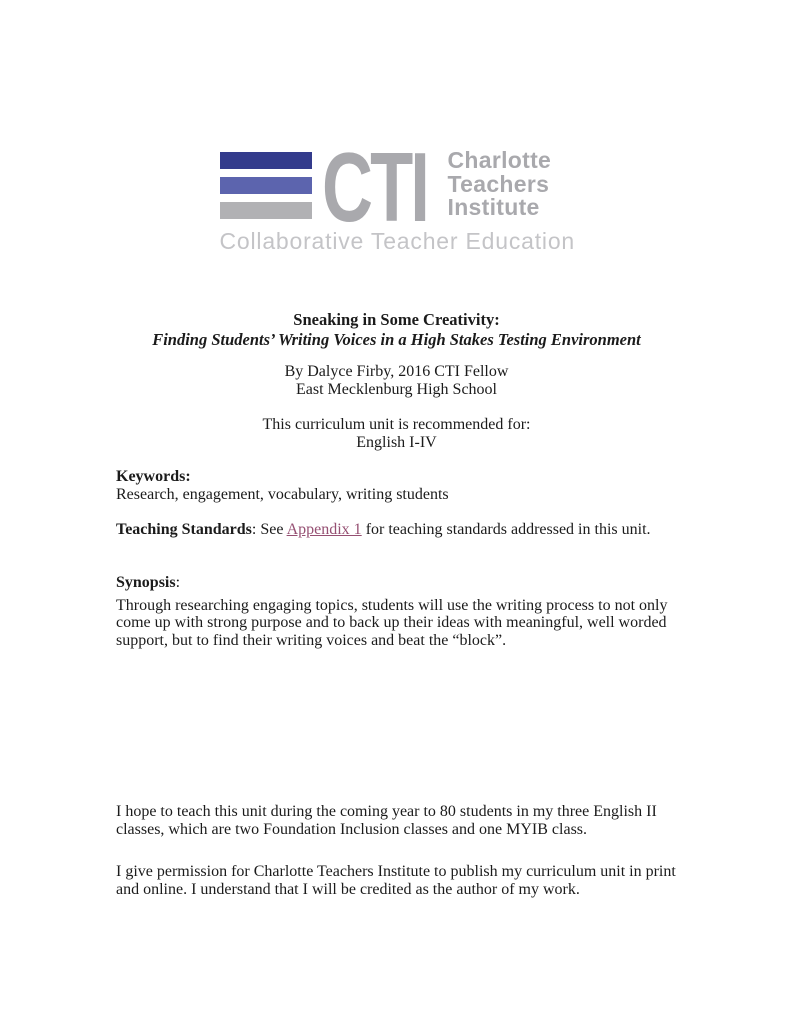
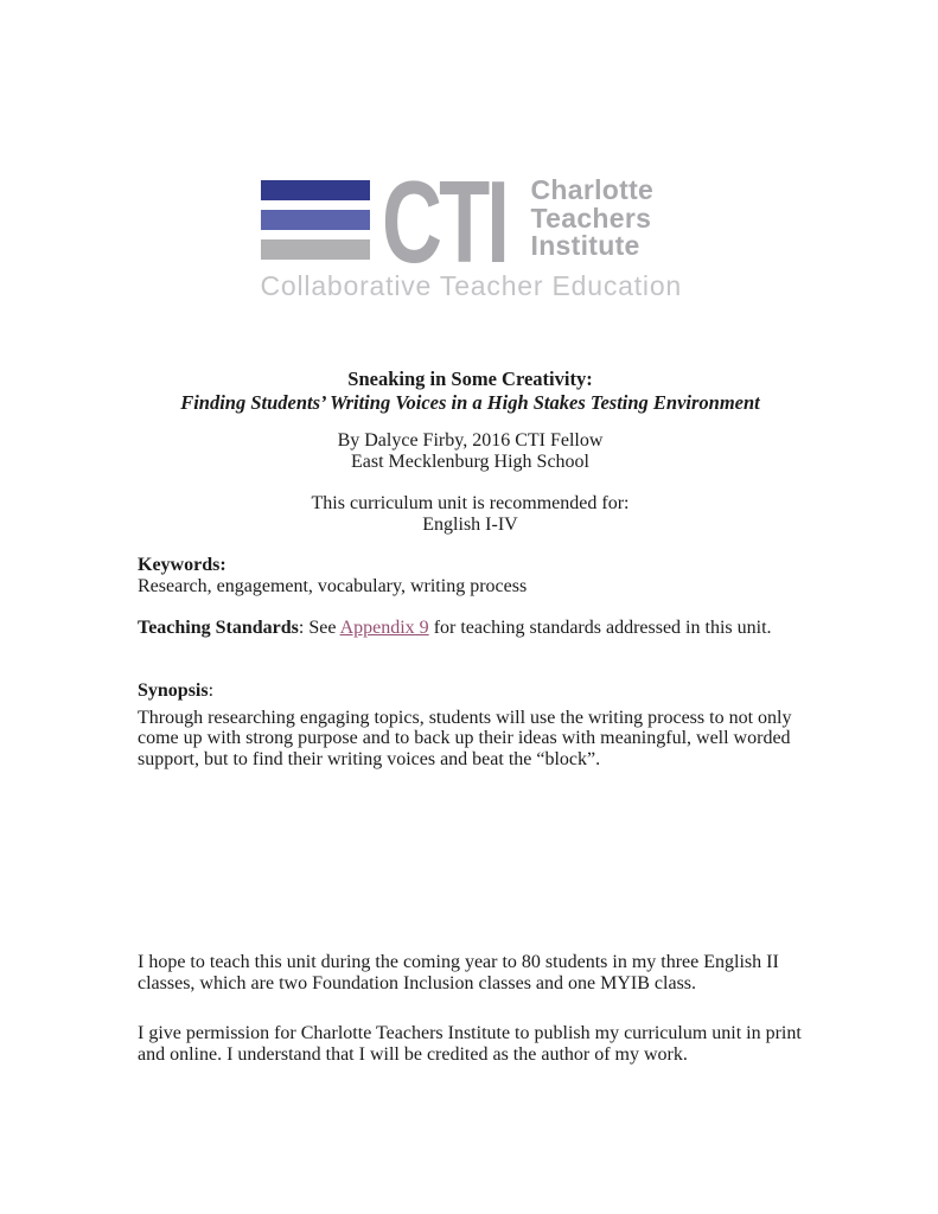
  CTI
  Charlotte
  Teachers
  Institute
  Collaborative Teacher Education
  Sneaking in Some Creativity:
  Finding Students’ Writing Voices in a High Stakes Testing Environment
  By Dalyce Firby, 2016 CTI Fellow
  East Mecklenburg High School
  This curriculum unit is recommended for:
  English I-IV
  Keywords:
- Research, engagement, vocabulary, writing students
+ Research, engagement, vocabulary, writing process
- Teaching Standards: See Appendix 1 for teaching standards addressed in this unit.
+ Teaching Standards: See Appendix 9 for teaching standards addressed in this unit.
  Synopsis:
  Through researching engaging topics, students will use the writing process to not only come up with strong purpose and to back up their ideas with meaningful, well worded support, but to find their writing voices and beat the “block”.
  I hope to teach this unit during the coming year to 80 students in my three English II classes, which are two Foundation Inclusion classes and one MYIB class.
  I give permission for Charlotte Teachers Institute to publish my curriculum unit in print and online. I understand that I will be credited as the author of my work.
